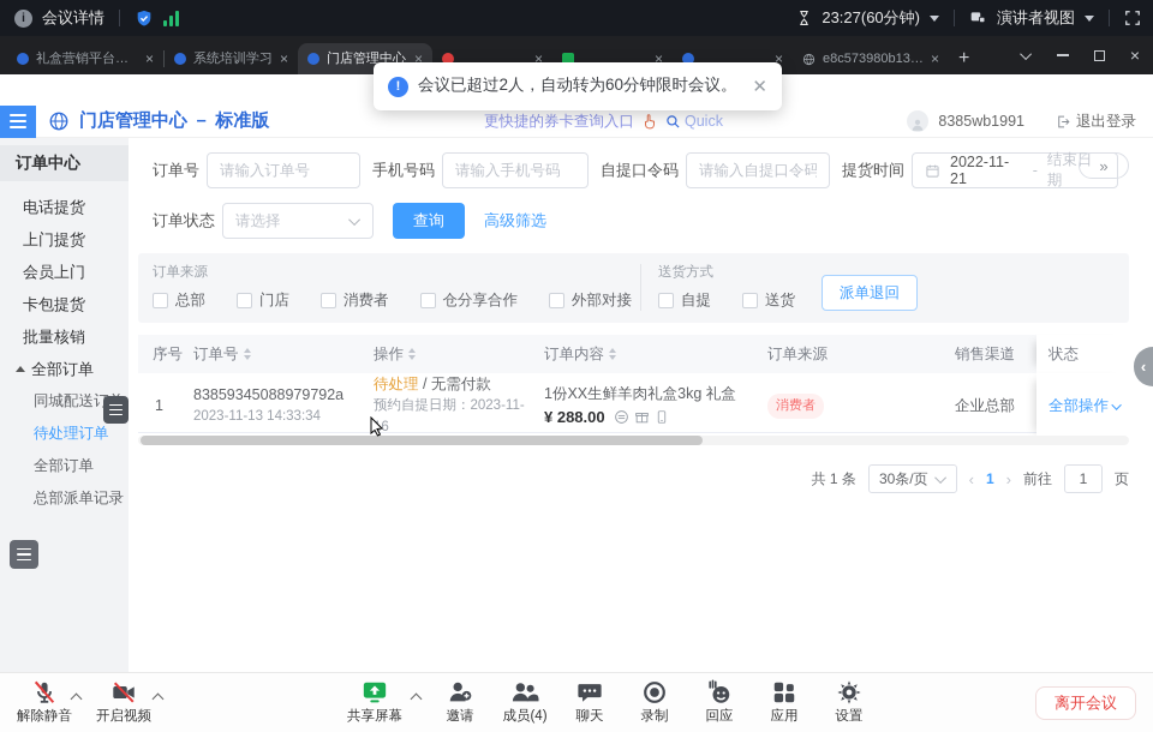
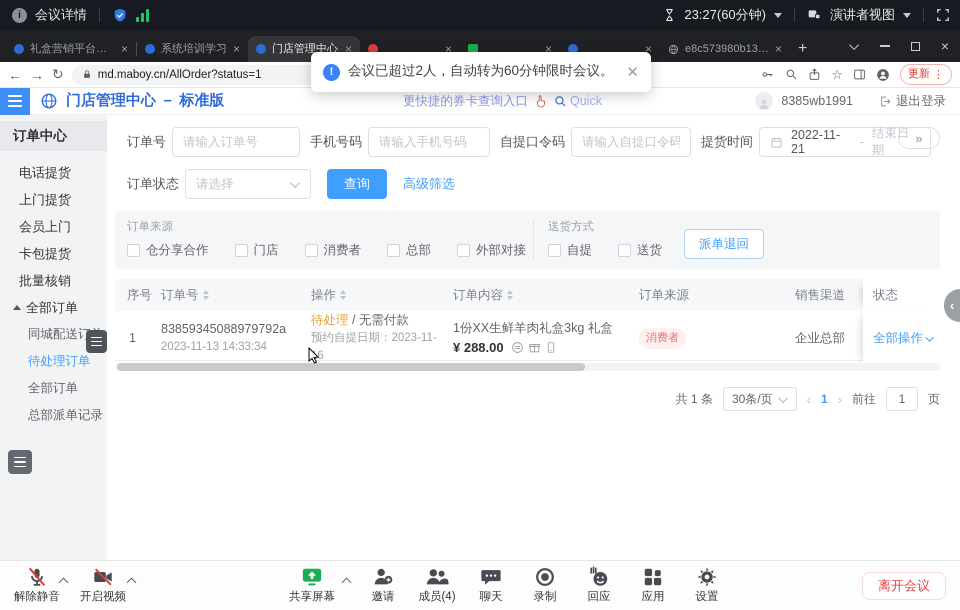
  i
  会议详情
  23:27(60分钟)
  演讲者视图
  礼盒营销平台管理
  ×
  系统培训学习
  ×
  门店管理中心
  ×
  ×
  ×
  ×
  ×
  +
  ×
+ ←
+ →
+ ↻
+ md.maboy.cn/AllOrder?status=1
+ ☆
+ 更新
+ ⋮
  门店管理中心 － 标准版
  更快捷的券卡查询入口
  Quick
  8385wb1991
  退出登录
  订单中心
  电话提货
  上门提货
  会员上门
  卡包提货
  批量核销
  全部订单
  同城配送订
  待处理订单
  全部订单
  总部派单记录
  订单号
  请输入订单号
  手机号码
  请输入手机号码
  自提口令码
  请输入自提口令码
  提货时间
  2022-11-21
  -
  结束日期
  »
  订单状态
  请选择
  查询
  高级筛选
  订单来源
- 总部
+ 仓分享合作
  门店
  消费者
- 仓分享合作
+ 总部
  外部对接
  送货方式
  自提
  送货
  派单退回
  序号
  订单号
  操作
  订单内容
  订单来源
  销售渠道
  状态
  1
  83859345088979792a
  2023-11-13 14:33:34
  待处理 / 无需付款
  预约自提日期：2023-11-6
  1份XX生鲜羊肉礼盒3kg 礼盒
  ¥ 288.00
  消费者
  企业总部
  全部操作
  共 1 条
  30条/页
  ‹
  1
  ›
  前往
  1
  页
  ‹
  !
  会议已超过2人，自动转为60分钟限时会议。
  ✕
  解除静音
  开启视频
  共享屏幕
  邀请
  成员(4)
  聊天
  录制
  回应
  应用
  设置
  离开会议
